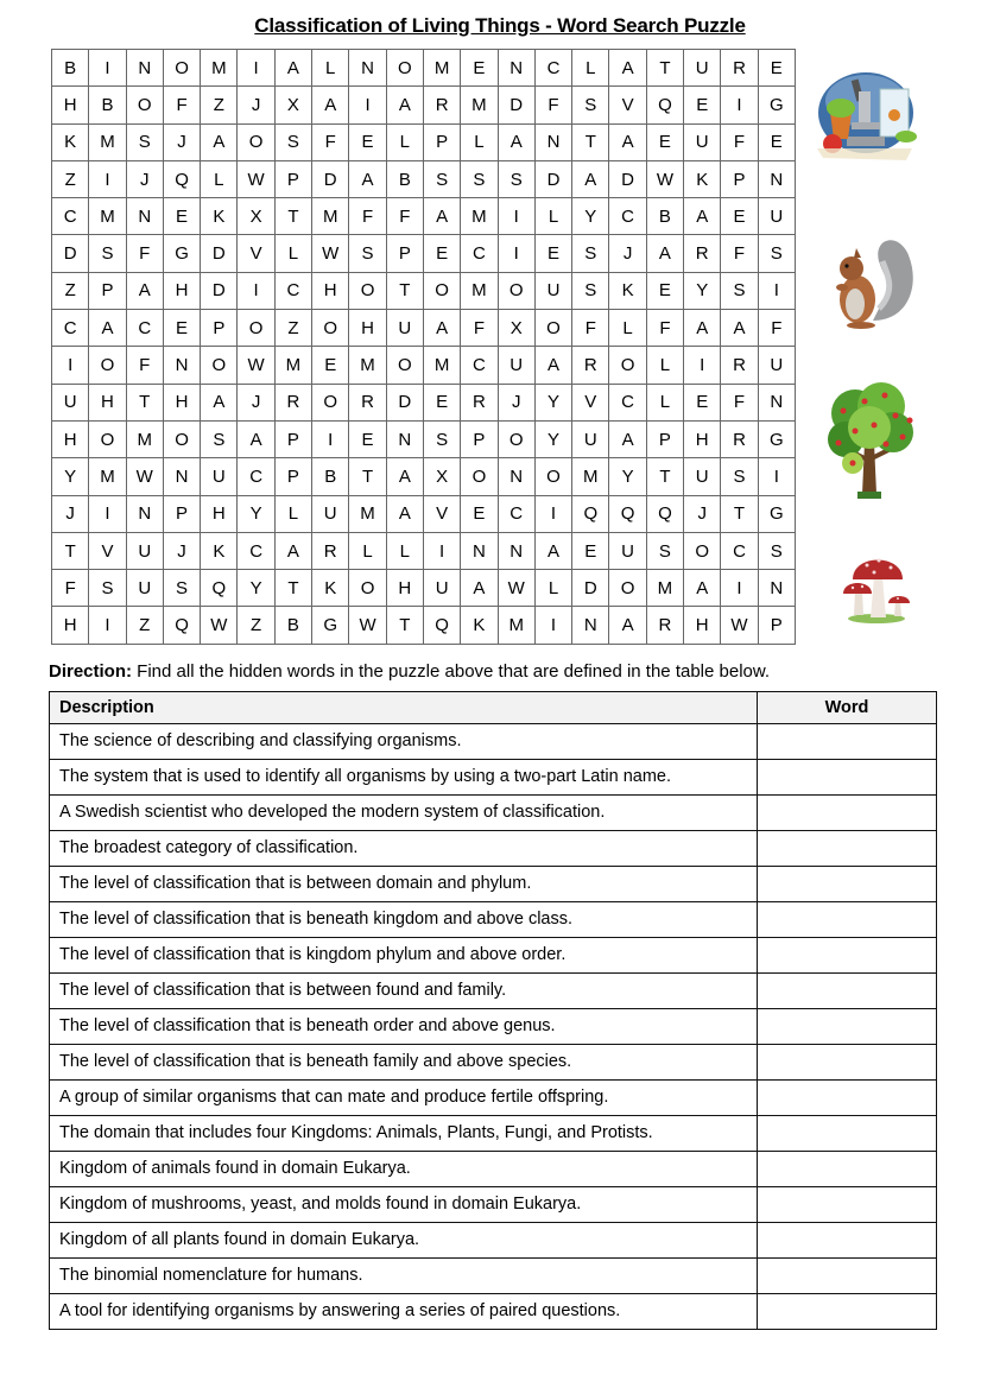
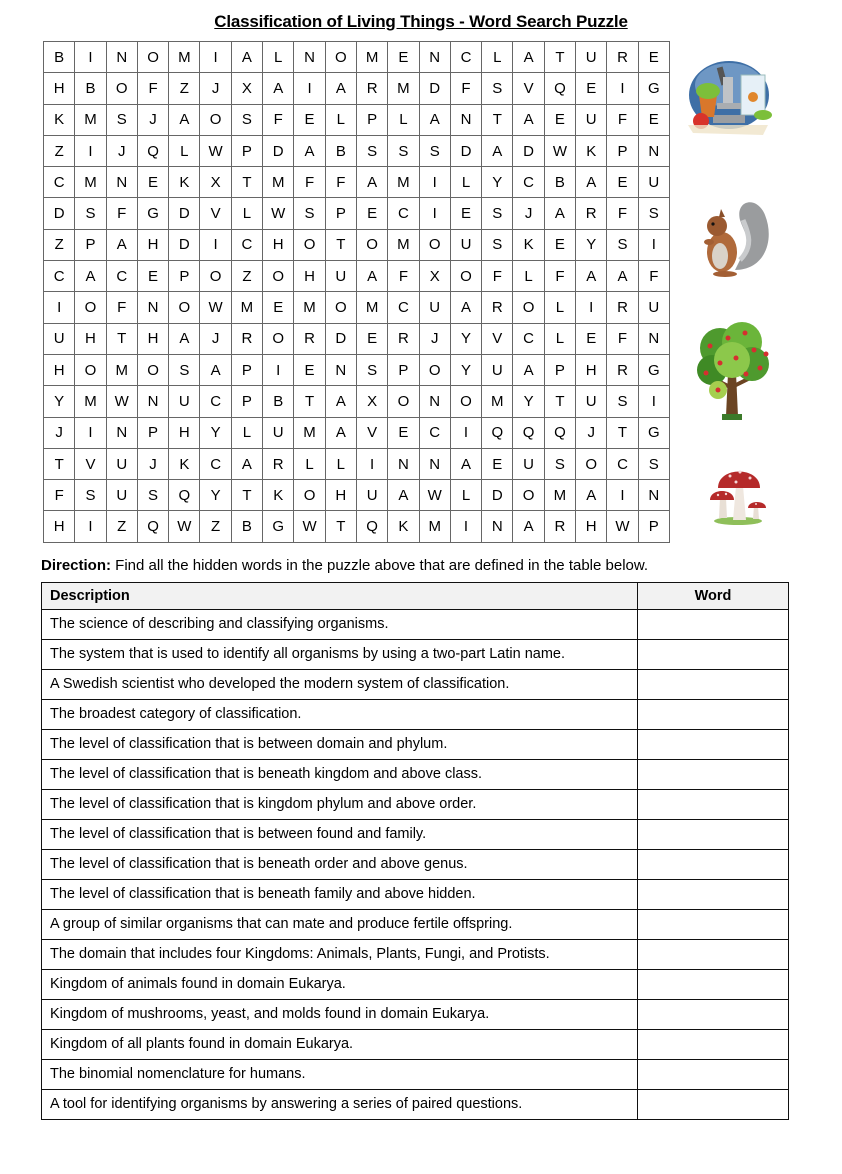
  Classification of Living Things - Word Search Puzzle
  B	I	N	O	M	I	A	L	N	O	M	E	N	C	L	A	T	U	R	E
  H	B	O	F	Z	J	X	A	I	A	R	M	D	F	S	V	Q	E	I	G
  K	M	S	J	A	O	S	F	E	L	P	L	A	N	T	A	E	U	F	E
  Z	I	J	Q	L	W	P	D	A	B	S	S	S	D	A	D	W	K	P	N
  C	M	N	E	K	X	T	M	F	F	A	M	I	L	Y	C	B	A	E	U
  D	S	F	G	D	V	L	W	S	P	E	C	I	E	S	J	A	R	F	S
  Z	P	A	H	D	I	C	H	O	T	O	M	O	U	S	K	E	Y	S	I
  C	A	C	E	P	O	Z	O	H	U	A	F	X	O	F	L	F	A	A	F
  I	O	F	N	O	W	M	E	M	O	M	C	U	A	R	O	L	I	R	U
  U	H	T	H	A	J	R	O	R	D	E	R	J	Y	V	C	L	E	F	N
  H	O	M	O	S	A	P	I	E	N	S	P	O	Y	U	A	P	H	R	G
  Y	M	W	N	U	C	P	B	T	A	X	O	N	O	M	Y	T	U	S	I
  J	I	N	P	H	Y	L	U	M	A	V	E	C	I	Q	Q	Q	J	T	G
  T	V	U	J	K	C	A	R	L	L	I	N	N	A	E	U	S	O	C	S
  F	S	U	S	Q	Y	T	K	O	H	U	A	W	L	D	O	M	A	I	N
  H	I	Z	Q	W	Z	B	G	W	T	Q	K	M	I	N	A	R	H	W	P
  Direction: Find all the hidden words in the puzzle above that are defined in the table below.
  Description	Word
  The science of describing and classifying organisms.
  The system that is used to identify all organisms by using a two-part Latin name.
  A Swedish scientist who developed the modern system of classification.
  The broadest category of classification.
  The level of classification that is between domain and phylum.
  The level of classification that is beneath kingdom and above class.
  The level of classification that is kingdom phylum and above order.
  The level of classification that is between found and family.
  The level of classification that is beneath order and above genus.
- The level of classification that is beneath family and above species.
+ The level of classification that is beneath family and above hidden.
  A group of similar organisms that can mate and produce fertile offspring.
  The domain that includes four Kingdoms: Animals, Plants, Fungi, and Protists.
  Kingdom of animals found in domain Eukarya.
  Kingdom of mushrooms, yeast, and molds found in domain Eukarya.
  Kingdom of all plants found in domain Eukarya.
  The binomial nomenclature for humans.
  A tool for identifying organisms by answering a series of paired questions.
